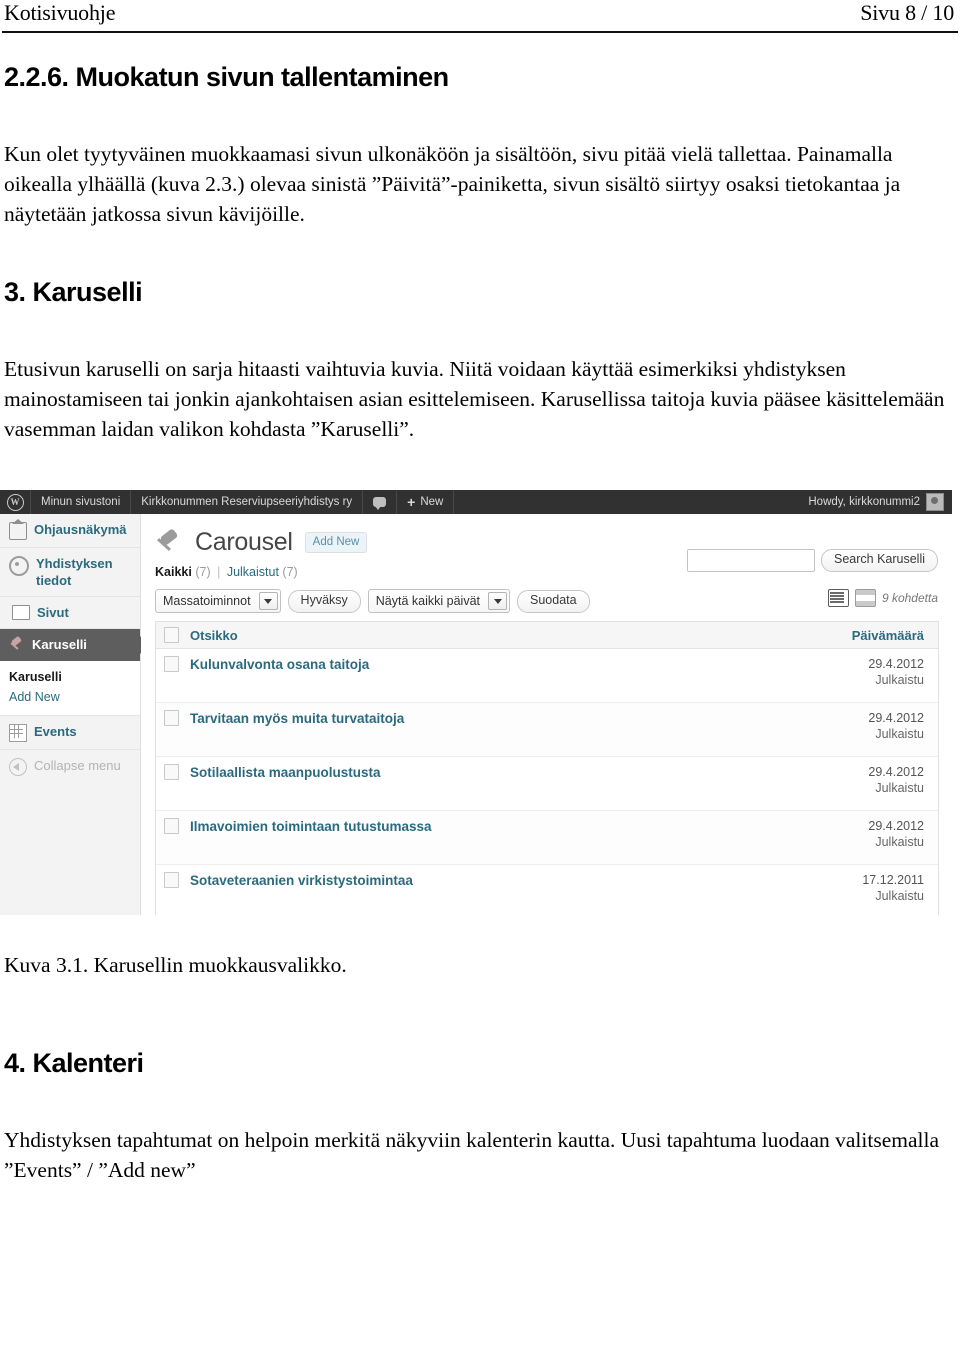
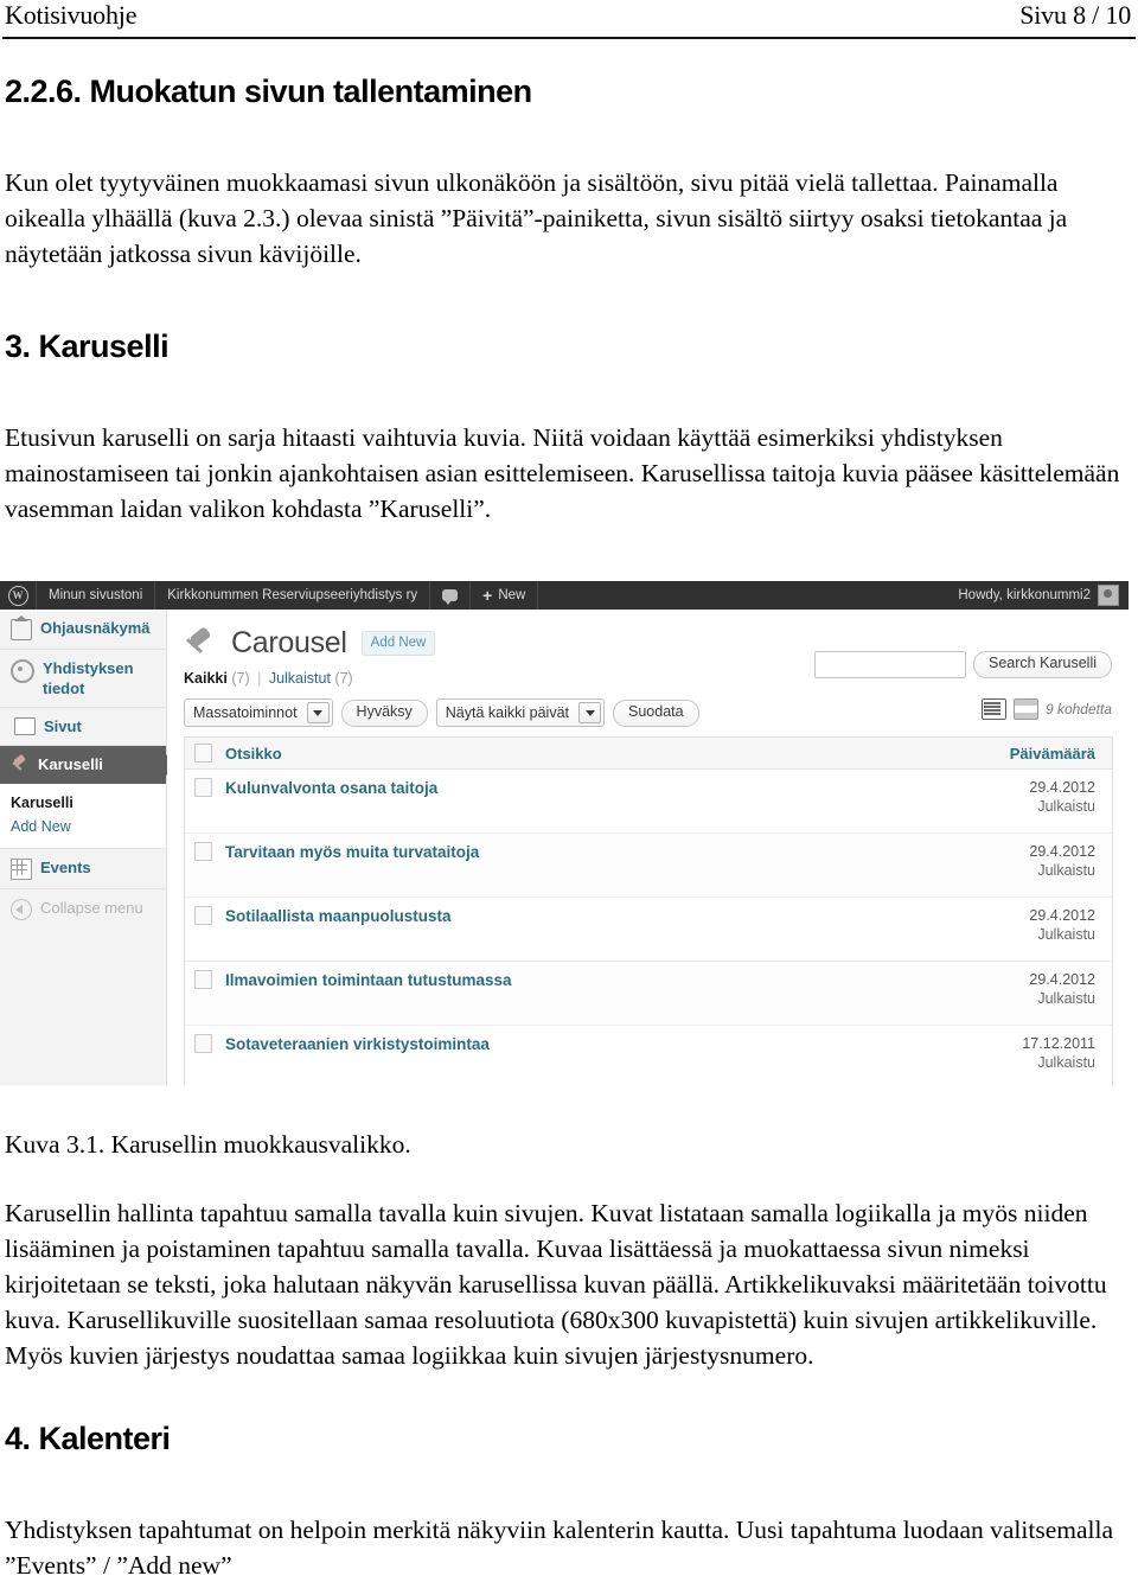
  Kotisivuohje
  Sivu 8 / 10
  2.2.6. Muokatun sivun tallentaminen
  Kun olet tyytyväinen muokkaamasi sivun ulkonäköön ja sisältöön, sivu pitää vielä tallettaa. Painamalla oikealla ylhäällä (kuva 2.3.) olevaa sinistä ”Päivitä”-painiketta, sivun sisältö siirtyy osaksi tietokantaa ja näytetään jatkossa sivun kävijöille.
  3. Karuselli
  Etusivun karuselli on sarja hitaasti vaihtuvia kuvia. Niitä voidaan käyttää esimerkiksi yhdistyksen mainostamiseen tai jonkin ajankohtaisen asian esittelemiseen. Karusellissa taitoja kuvia pääsee käsittelemään vasemman laidan valikon kohdasta ”Karuselli”.
  W
  Minun sivustoni
  Kirkkonummen Reserviupseeriyhdistys ry
  +
  New
  Howdy, kirkkonummi2
  Ohjausnäkymä
  Yhdistyksen tiedot
  Sivut
  Karuselli
  Karuselli
  Add New
  Events
  Collapse menu
  Carousel
  Add New
  Kaikki (7) | Julkaistut (7)
  Massatoiminnot
  Hyväksy
  Näytä kaikki päivät
  Suodata
  Search Karuselli
  9 kohdetta
  Otsikko
  Päivämäärä
  Kulunvalvonta osana taitoja
  29.4.2012
  Julkaistu
  Tarvitaan myös muita turvataitoja
  29.4.2012
  Julkaistu
  Sotilaallista maanpuolustusta
  29.4.2012
  Julkaistu
  Ilmavoimien toimintaan tutustumassa
  29.4.2012
  Julkaistu
  Sotaveteraanien virkistystoimintaa
  17.12.2011
  Julkaistu
  Kuva 3.1. Karusellin muokkausvalikko.
+ Karusellin hallinta tapahtuu samalla tavalla kuin sivujen. Kuvat listataan samalla logiikalla ja myös niiden lisääminen ja poistaminen tapahtuu samalla tavalla. Kuvaa lisättäessä ja muokattaessa sivun nimeksi kirjoitetaan se teksti, joka halutaan näkyvän karusellissa kuvan päällä. Artikkelikuvaksi määritetään toivottu kuva. Karusellikuville suositellaan samaa resoluutiota (680x300 kuvapistettä) kuin sivujen artikkelikuville. Myös kuvien järjestys noudattaa samaa logiikkaa kuin sivujen järjestysnumero.
  4. Kalenteri
  Yhdistyksen tapahtumat on helpoin merkitä näkyviin kalenterin kautta. Uusi tapahtuma luodaan valitsemalla ”Events” / ”Add new”
